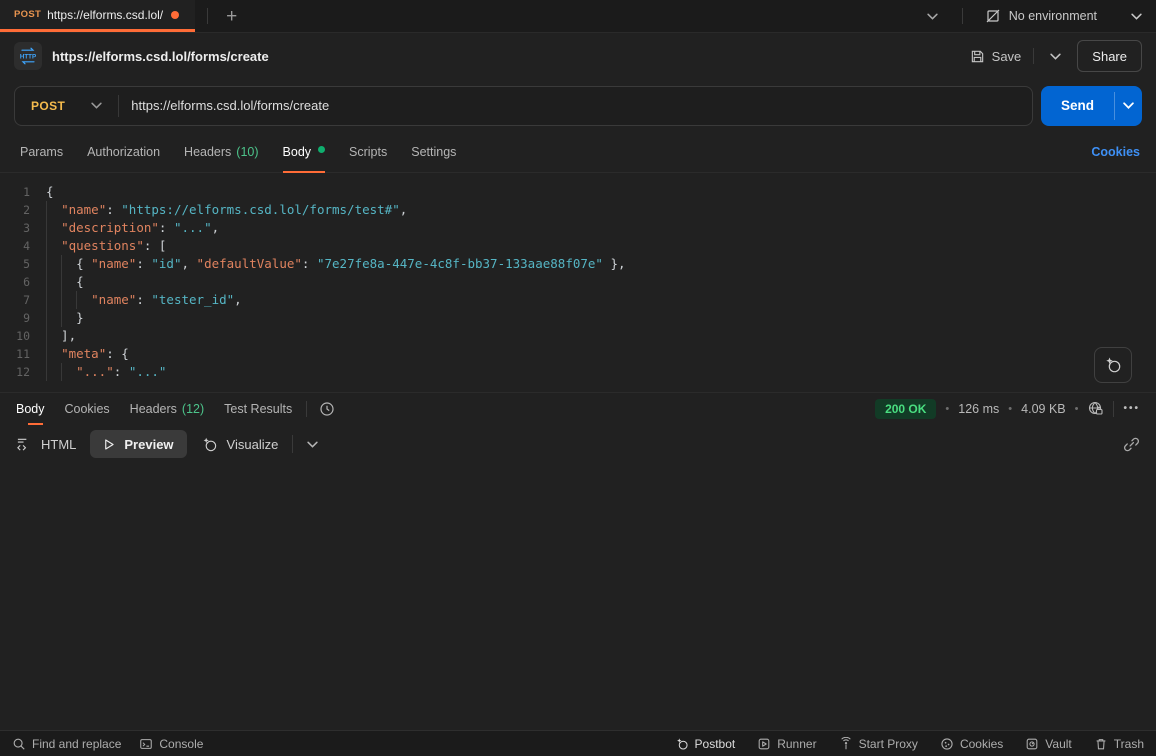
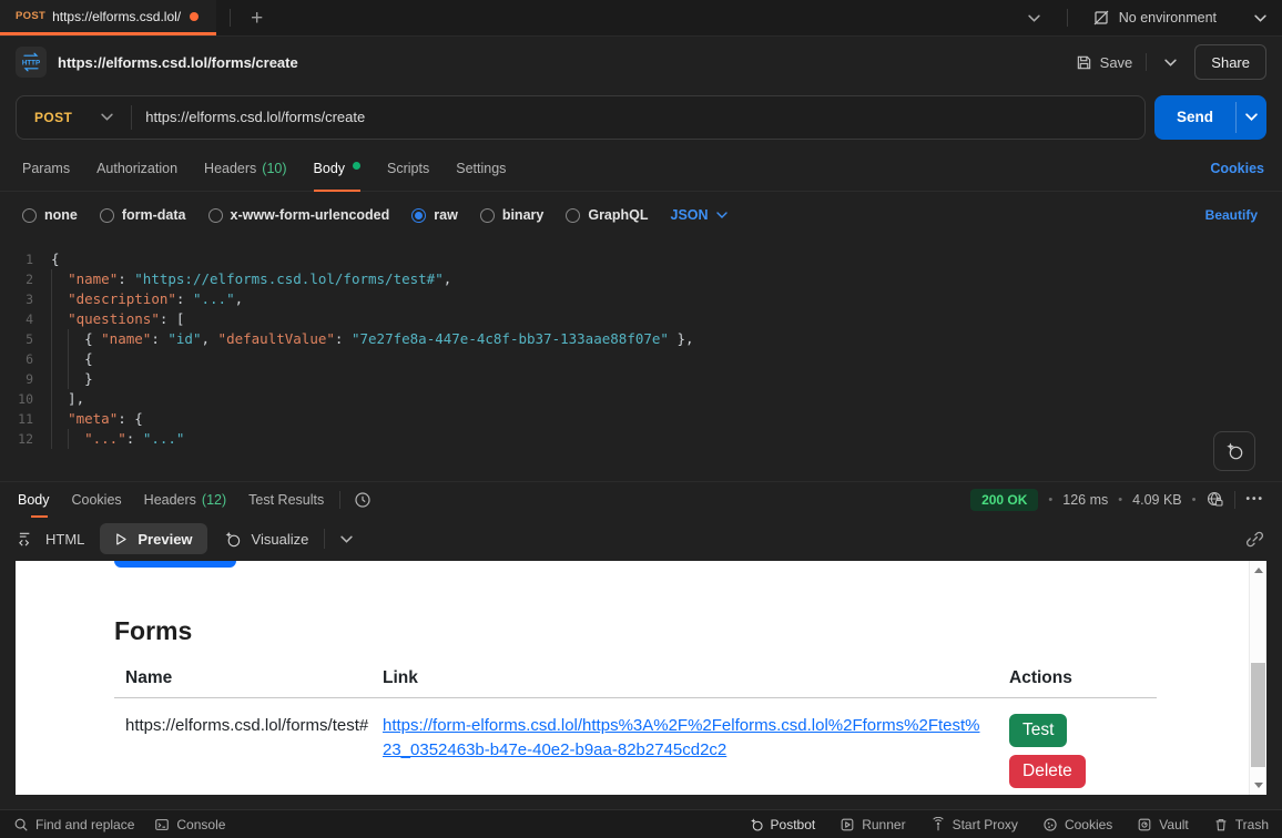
  POST
  https://elforms.csd.lol/
  +
  No environment
  https://elforms.csd.lol/forms/create
  Save
  Share
  POST
  https://elforms.csd.lol/forms/create
  Send
  Params
  Authorization
  Headers
  (10)
  Body
  Scripts
  Settings
  Cookies
+ none
+ form-data
+ x-www-form-urlencoded
+ raw
+ binary
+ GraphQL
+ JSON
+ Beautify
  1
  {
  2
  "name": "https://elforms.csd.lol/forms/test#",
  3
  "description": "...",
  4
  "questions": [
  5
  { "name": "id", "defaultValue": "7e27fe8a-447e-4c8f-bb37-133aae88f07e" },
  6
  {
- 7
- "name": "tester_id",
  9
  }
  10
  ],
  11
  "meta": {
  12
  "...": "..."
  Body
  Cookies
  Headers
  (12)
  Test Results
  200 OK
  •
  126 ms
  •
  4.09 KB
  •
  •••
  HTML
  Preview
  Visualize
+ Forms
+ Name	Link	Actions
+ https://elforms.csd.lol/forms/test#	https://form-elforms.csd.lol/https%3A%2F%2Felforms.csd.lol%2Fforms%2Ftest%23_0352463b-b47e-40e2-b9aa-82b2745cd2c2	Test Delete
  Find and replace
  Console
  Postbot
  Runner
  Start Proxy
  Cookies
  Vault
  Trash
